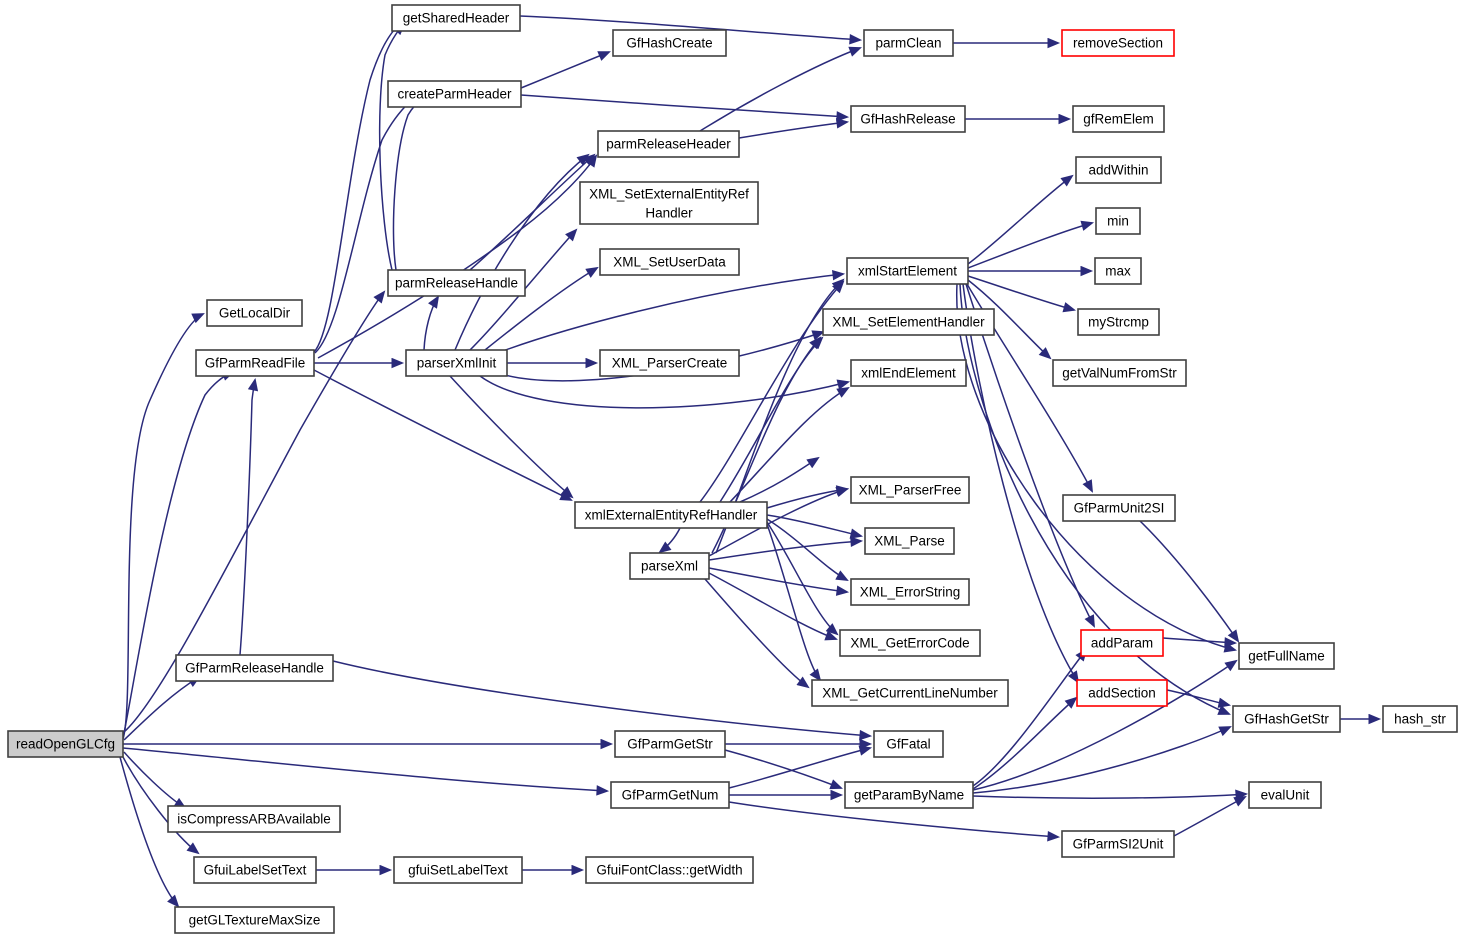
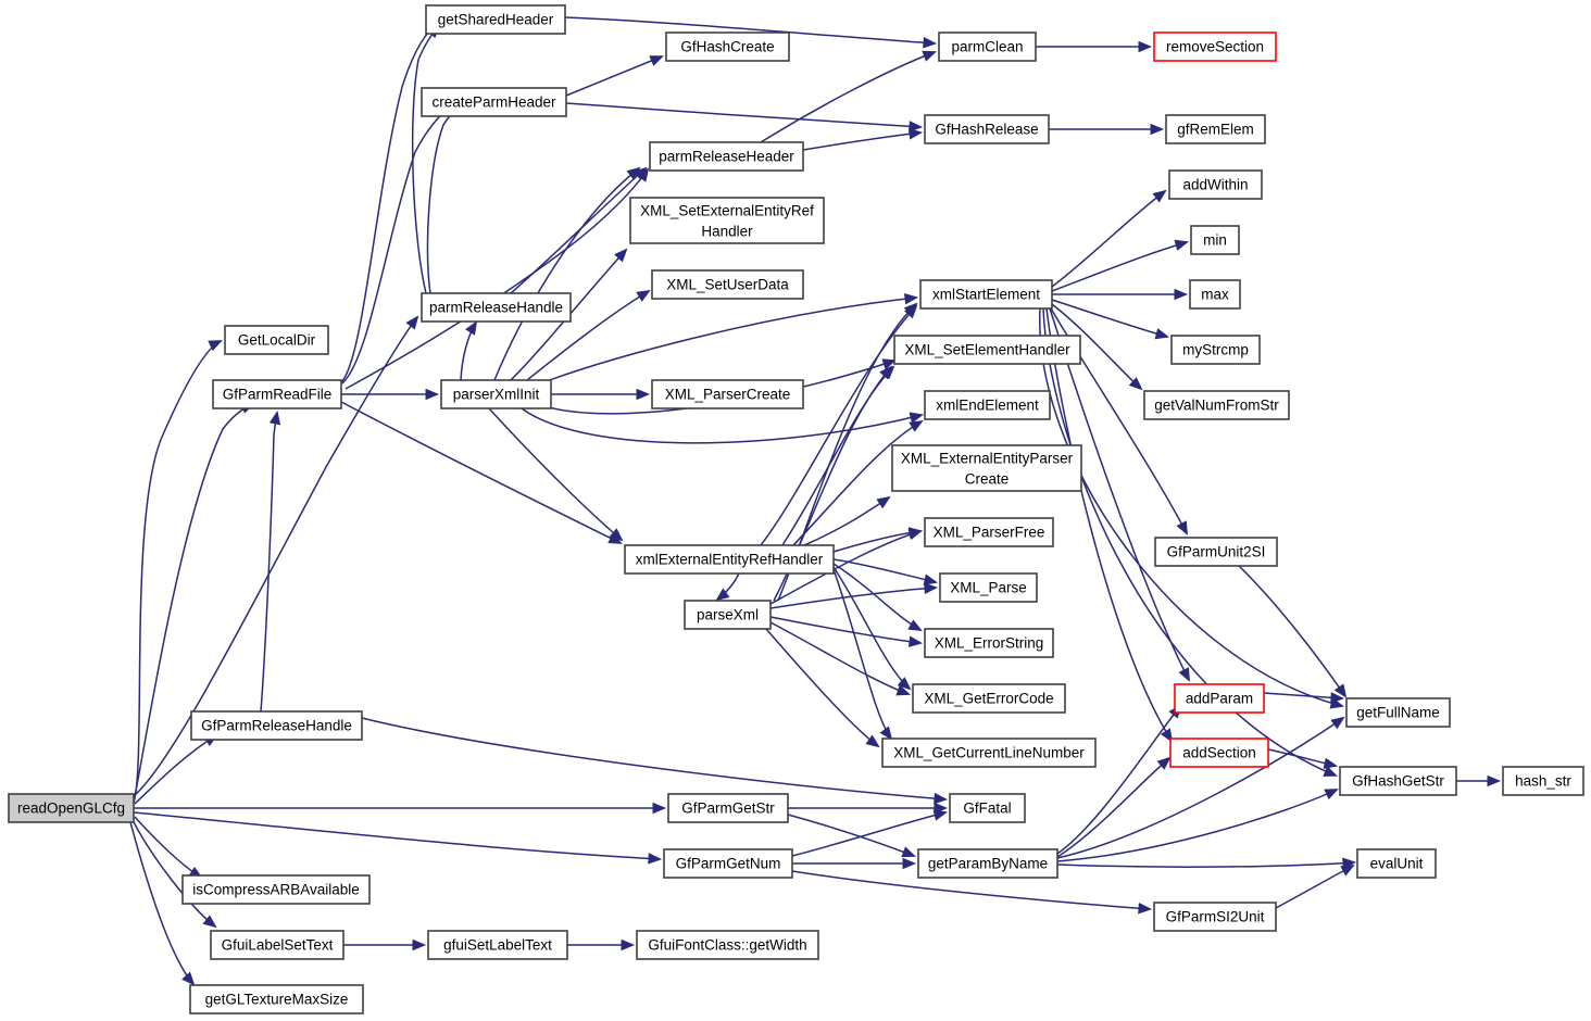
  readOpenGLCfg
  GetLocalDir
  GfParmReadFile
  GfParmReleaseHandle
  isCompressARBAvailable
  GfuiLabelSetText
  getGLTextureMaxSize
  gfuiSetLabelText
  GfuiFontClass::getWidth
  getSharedHeader
  createParmHeader
  parmReleaseHandle
  parserXmlInit
  GfHashCreate
  parmReleaseHeader
  XML_SetExternalEntityRef
  Handler
  XML_SetUserData
  XML_ParserCreate
  xmlExternalEntityRefHandler
  parseXml
  xmlStartElement
  XML_SetElementHandler
  xmlEndElement
+ XML_ExternalEntityParser
+ Create
  XML_ParserFree
  XML_Parse
  XML_ErrorString
  XML_GetErrorCode
  XML_GetCurrentLineNumber
  GfFatal
  getParamByName
  GfParmGetStr
  GfParmGetNum
  parmClean
  GfHashRelease
  removeSection
  gfRemElem
  addWithin
  min
  max
  myStrcmp
  getValNumFromStr
  GfParmUnit2SI
  addParam
  addSection
  getFullName
  GfHashGetStr
  hash_str
  evalUnit
  GfParmSI2Unit
